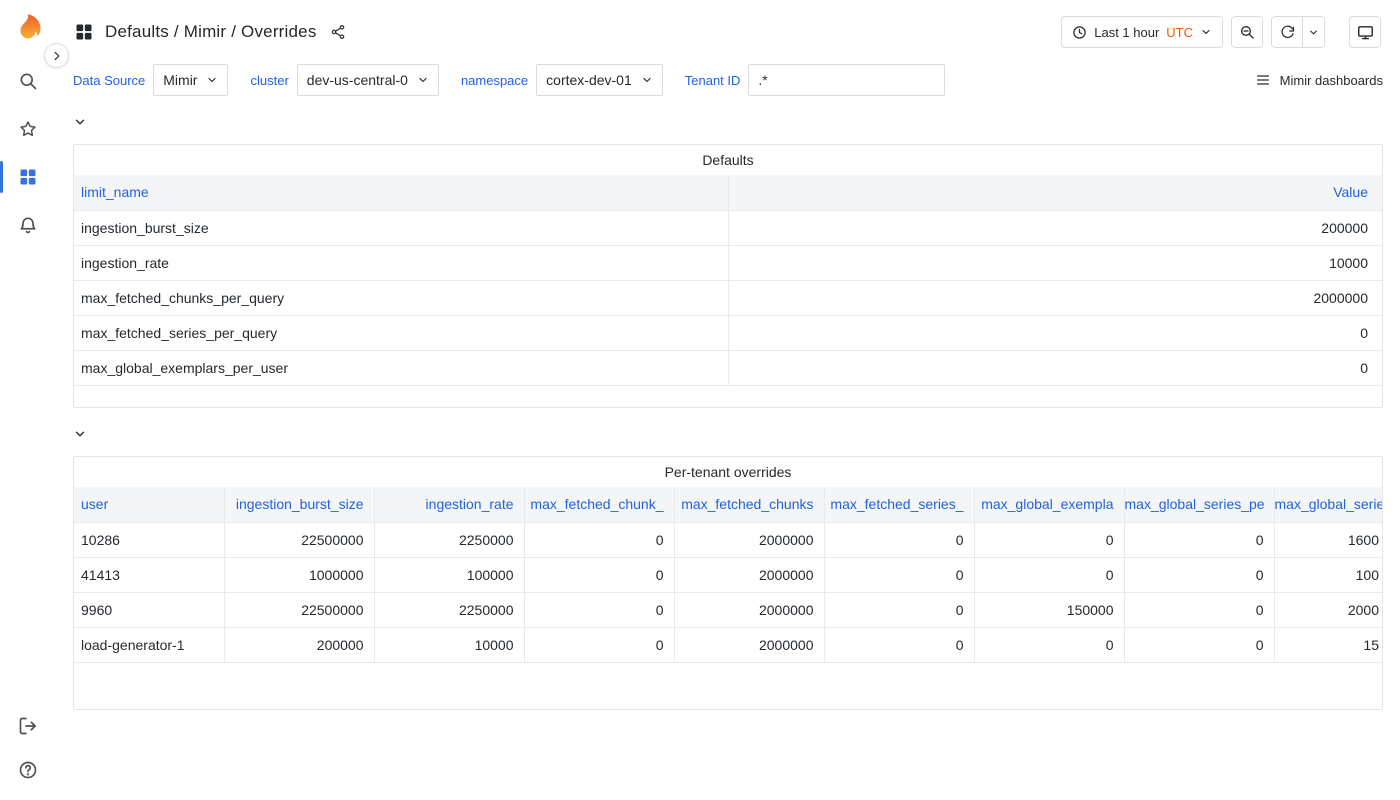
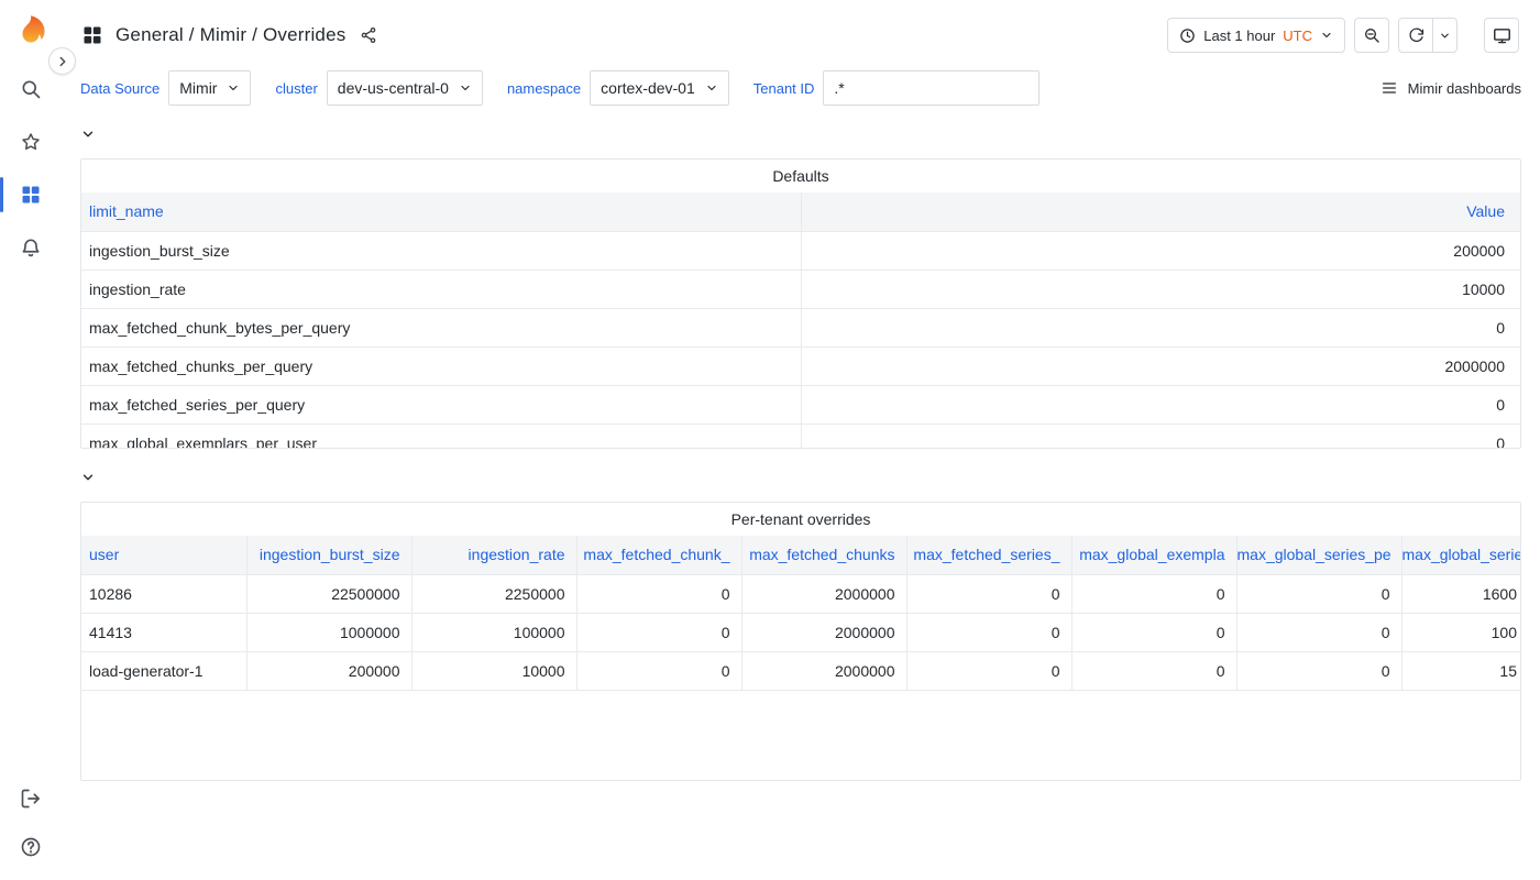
- Defaults / Mimir / Overrides
+ General / Mimir / Overrides
  Last 1 hour
  UTC
  Data Source
  Mimir
  cluster
  dev-us-central-0
  namespace
  cortex-dev-01
  Tenant ID
  .*
  Mimir dashboards
  Defaults
  limit_name	Value
  ingestion_burst_size	200000
  ingestion_rate	10000
+ max_fetched_chunk_bytes_per_query	0
  max_fetched_chunks_per_query	2000000
  max_fetched_series_per_query	0
  max_global_exemplars_per_user	0
  Per-tenant overrides
  user	ingestion_burst_size	ingestion_rate	max_fetched_chunk_	max_fetched_chunks	max_fetched_series_	max_global_exempla	max_global_series_pe	max_global_serie
  10286	22500000	2250000	0	2000000	0	0	0	1600
  41413	1000000	100000	0	2000000	0	0	0	100
- 9960	22500000	2250000	0	2000000	0	150000	0	2000
  load-generator-1	200000	10000	0	2000000	0	0	0	15
